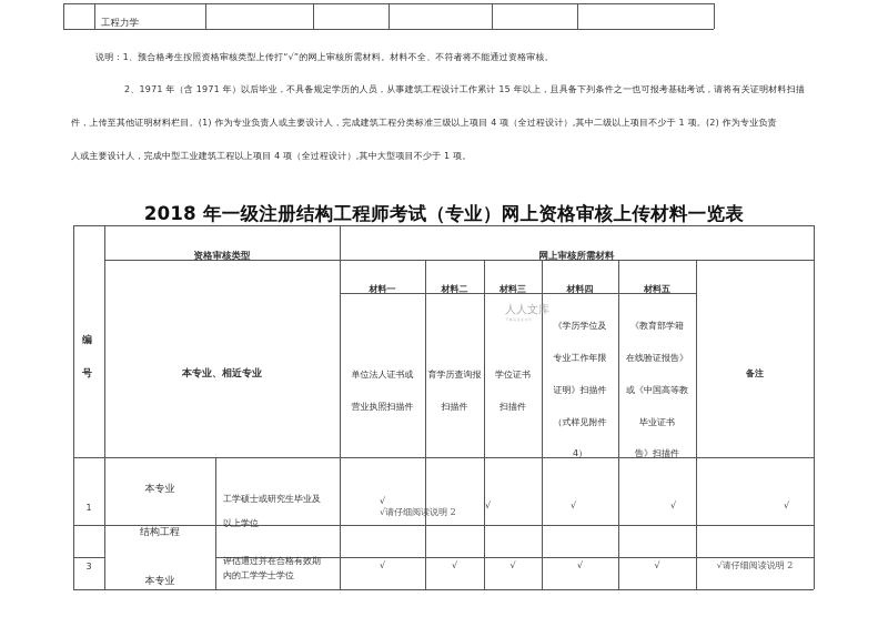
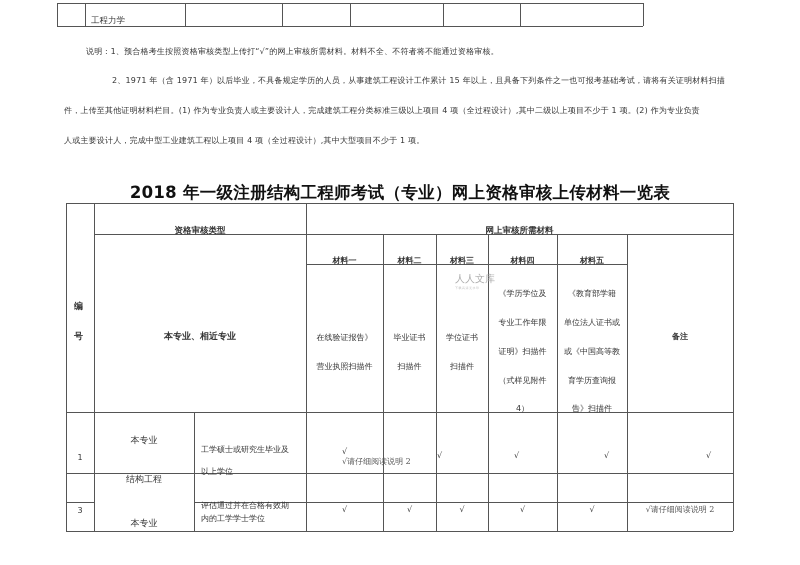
  工程力学
  说明：1、预合格考生按照资格审核类型上传打“√”的网上审核所需材料。材料不全、不符者将不能通过资格审核。
  2、1971 年（含 1971 年）以后毕业，不具备规定学历的人员，从事建筑工程设计工作累计 15 年以上，且具备下列条件之一也可报考基础考试，请将有关证明材料扫描
  件，上传至其他证明材料栏目。(1) 作为专业负责人或主要设计人，完成建筑工程分类标准三级以上项目 4 项（全过程设计）,其中二级以上项目不少于 1 项。(2) 作为专业负责
  人或主要设计人，完成中型工业建筑工程以上项目 4 项（全过程设计）,其中大型项目不少于 1 项。
  2018 年一级注册结构工程师考试（专业）网上资格审核上传材料一览表
  编
  号
  资格审核类型
  本专业、相近专业
  网上审核所需材料
  备注
  材料一
  材料二
  材料三
  材料四
  材料五
- 单位法人证书或
+ 在线验证报告》
  营业执照扫描件
- 育学历查询报
+ 毕业证书
  扫描件
  学位证书
  扫描件
  《学历学位及
  专业工作年限
  证明》扫描件
  （式样见附件
  4）
  《教育部学籍
- 在线验证报告》
+ 单位法人证书或
  或《中国高等教
- 毕业证书
+ 育学历查询报
  告》扫描件
  人人文库
  1
  本专业
  结构工程
  工学硕士或研究生毕业及
  以上学位
  √
  √请仔细阅读说明 2
  √
  √
  √
  √
  3
  本专业
  评估通过并在合格有效期
  内的工学学士学位
  √
  √
  √
  √
  √
  √请仔细阅读说明 2
